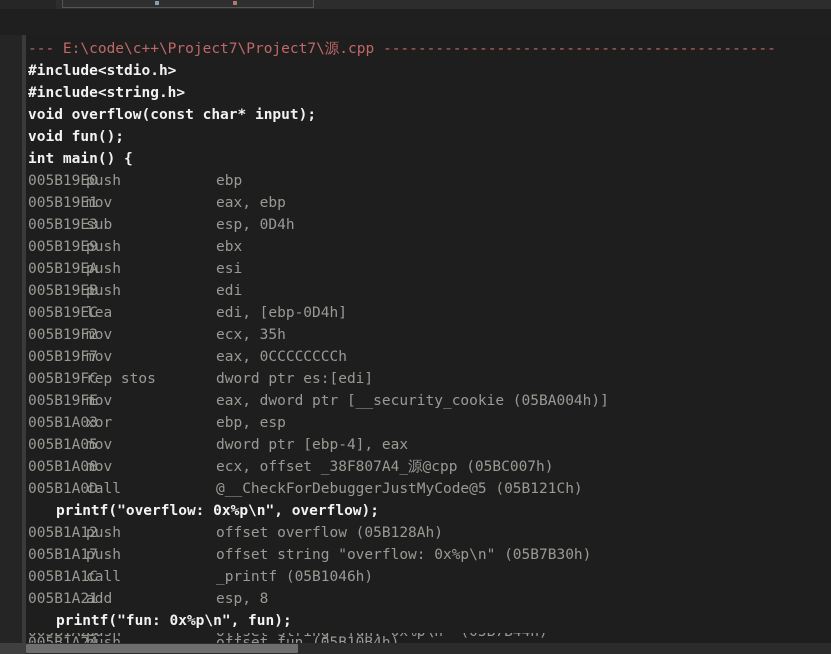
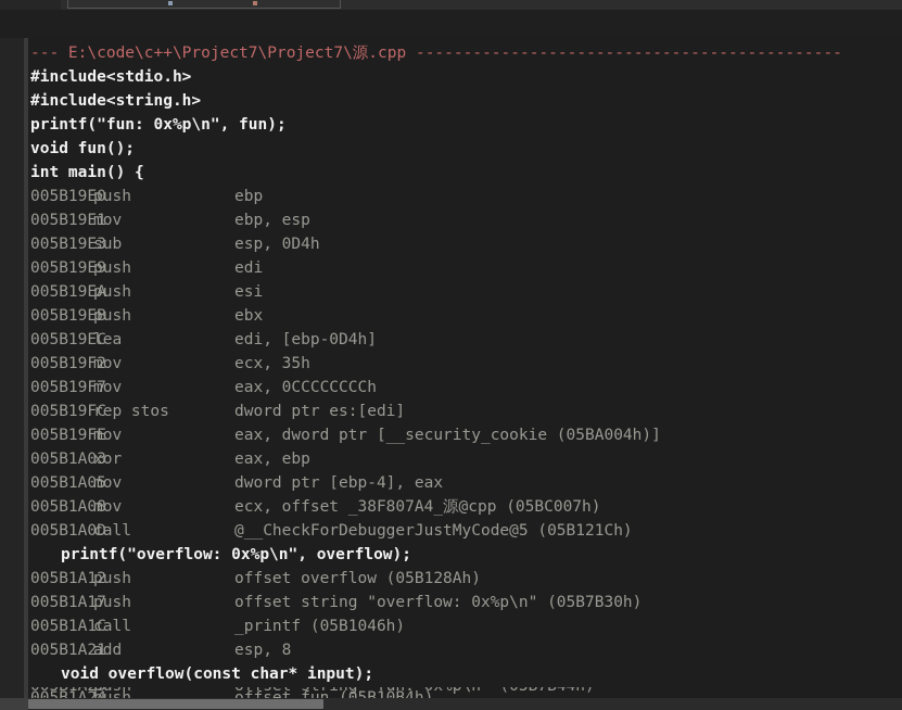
  --- E:\code\c++\Project7\Project7\源.cpp ---------------------------------------------
  #include<stdio.h>
  #include<string.h>
- void overflow(const char* input);
+ printf("fun: 0x%p\n", fun);
  void fun();
  int main() {
  005B19Epush ebp
- 005B19Emov eax, ebp
+ 005B19Emov ebp, esp
  005B19Esub esp, 0D4h
- 005B19Epush ebx
+ 005B19Epush edi
  005B19Epush esi
- 005B19Epush edi
+ 005B19Epush ebx
  005B19Elea edi, [ebp-0D4h]
  005B19Fmov ecx, 35h
  005B19Fmov eax, 0CCCCCCCCh
  005B19Frep stos dword ptr es:[edi]
  005B19Fmov eax, dword ptr [__security_cookie (05BA004h)]
- 005B1A0xor ebp, esp
+ 005B1A0xor eax, ebp
  005B1A0mov dword ptr [ebp-4], eax
  005B1A0mov ecx, offset _38F807A4_源@cpp (05BC007h)
  005B1A0call @__CheckForDebuggerJustMyCode@5 (05B121Ch)
  printf("overflow: 0x%p\n", overflow);
  005B1A1push offset overflow (05B128Ah)
  005B1A1push offset string "overflow: 0x%p\n" (05B7B30h)
  005B1A1call _printf (05B1046h)
  005B1A2add esp, 8
- printf("fun: 0x%p\n", fun);
+ void overflow(const char* input);
